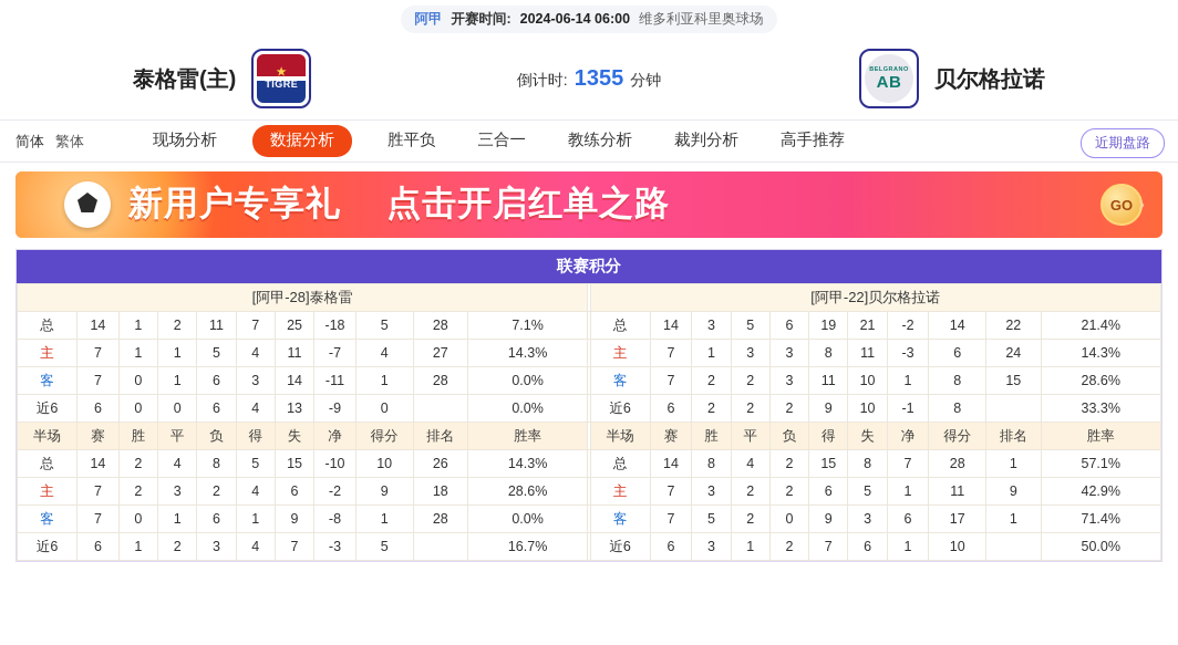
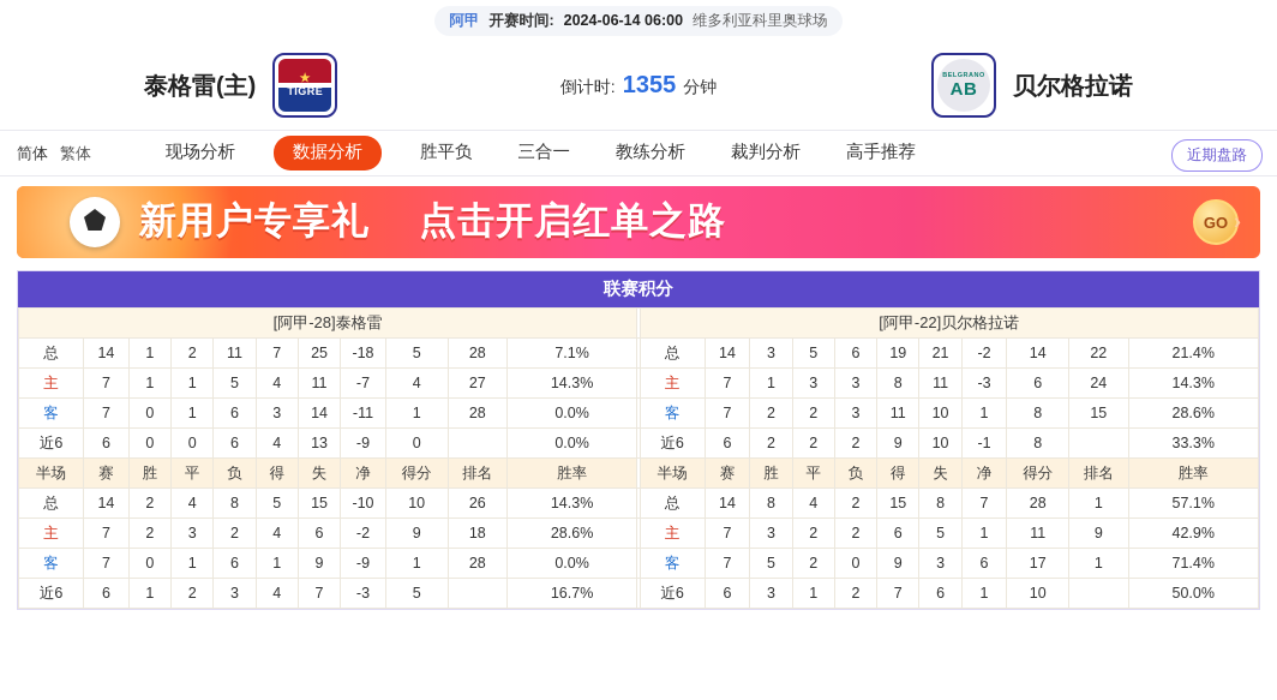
  阿甲
  开赛时间:
  2024-06-14 06:00
  维多利亚科里奥球场
  泰格雷(主)
  ★
  TIGRE
  倒计时:
  1355
  分钟
  AB
  贝尔格拉诺
  简体
  繁体
  现场分析
  数据分析
  胜平负
  三合一
  教练分析
  裁判分析
  高手推荐
  近期盘路
  新用户专享礼 点击开启红单之路
  GO
  ›
  联赛积分
  [阿甲-28]泰格雷		[阿甲-22]贝尔格拉诺
  总	14	1	2	11	7	25	-18	5	28	7.1%		总	14	3	5	6	19	21	-2	14	22	21.4%
  主	7	1	1	5	4	11	-7	4	27	14.3%		主	7	1	3	3	8	11	-3	6	24	14.3%
  客	7	0	1	6	3	14	-11	1	28	0.0%		客	7	2	2	3	11	10	1	8	15	28.6%
  近6	6	0	0	6	4	13	-9	0		0.0%		近6	6	2	2	2	9	10	-1	8		33.3%
  半场	赛	胜	平	负	得	失	净	得分	排名	胜率		半场	赛	胜	平	负	得	失	净	得分	排名	胜率
  总	14	2	4	8	5	15	-10	10	26	14.3%		总	14	8	4	2	15	8	7	28	1	57.1%
  主	7	2	3	2	4	6	-2	9	18	28.6%		主	7	3	2	2	6	5	1	11	9	42.9%
- 客	7	0	1	6	1	9	-8	1	28	0.0%		客	7	5	2	0	9	3	6	17	1	71.4%
+ 客	7	0	1	6	1	9	-9	1	28	0.0%		客	7	5	2	0	9	3	6	17	1	71.4%
  近6	6	1	2	3	4	7	-3	5		16.7%		近6	6	3	1	2	7	6	1	10		50.0%
